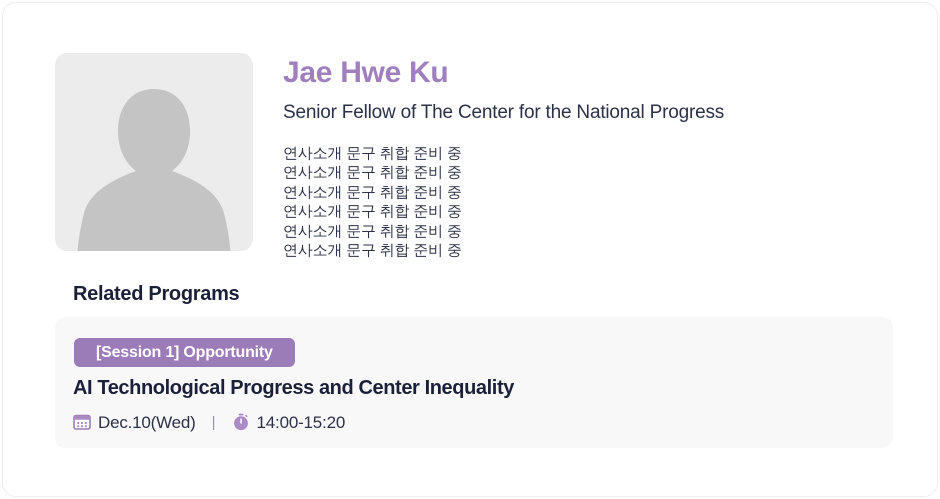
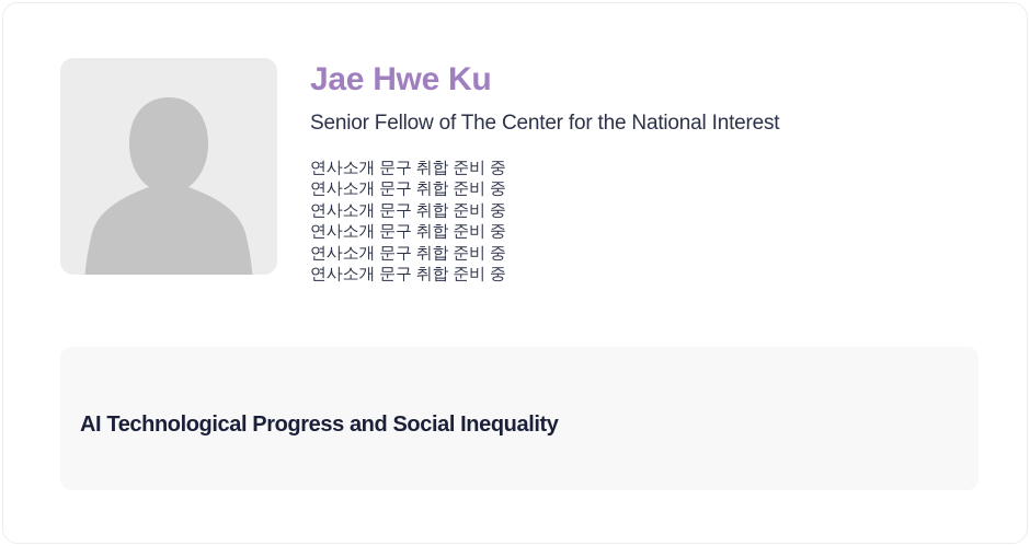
  Jae Hwe Ku
- Senior Fellow of The Center for the National Progress
+ Senior Fellow of The Center for the National Interest
  연사소개 문구 취합 준비 중
  연사소개 문구 취합 준비 중
  연사소개 문구 취합 준비 중
  연사소개 문구 취합 준비 중
  연사소개 문구 취합 준비 중
  연사소개 문구 취합 준비 중
- Related Programs
- [Session 1] Opportunity
- AI Technological Progress and Center Inequality
+ AI Technological Progress and Social Inequality
- Dec.10(Wed)
- |
- 14:00-15:20
